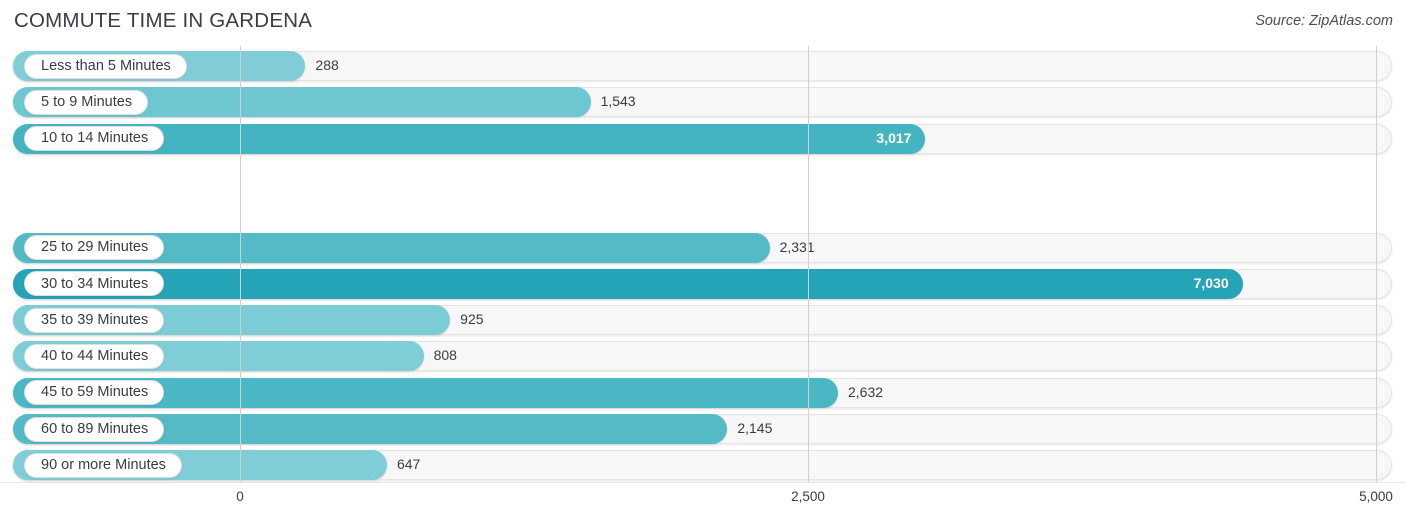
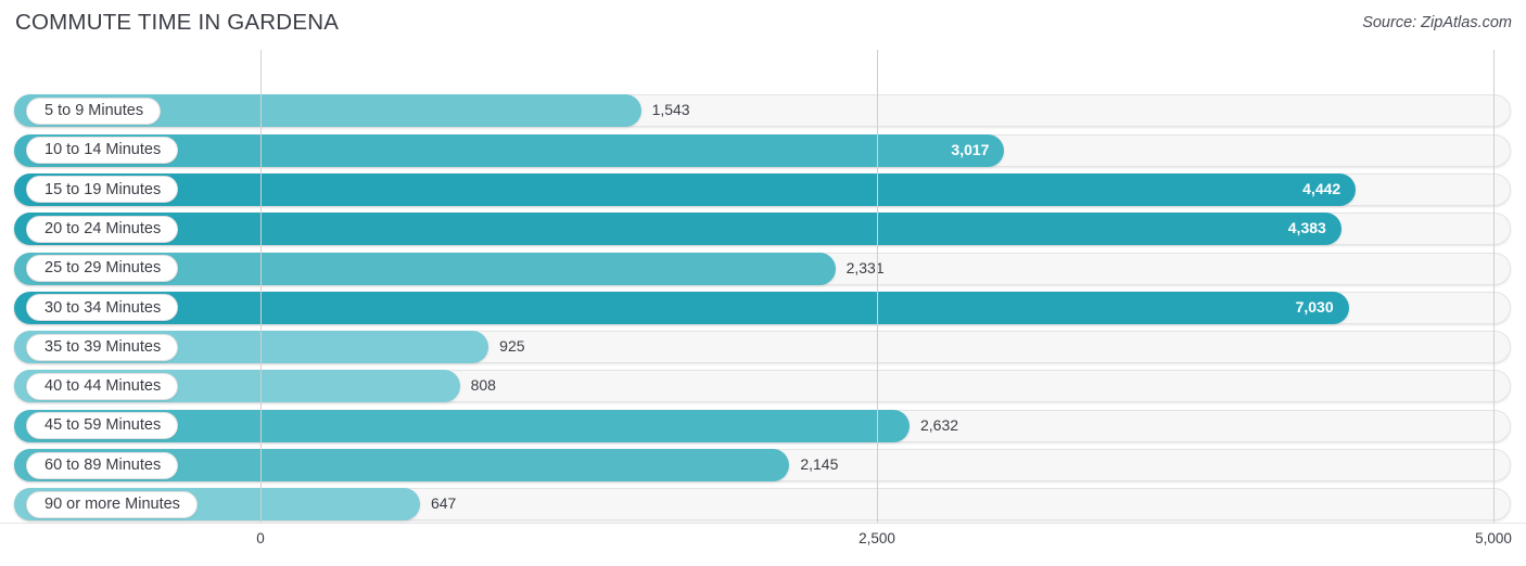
  COMMUTE TIME IN GARDENA
  Source: ZipAtlas.com
- Less than 5 Minutes
- 288
  5 to 9 Minutes
  1,543
  10 to 14 Minutes
  3,017
+ 15 to 19 Minutes
+ 4,442
+ 20 to 24 Minutes
+ 4,383
  25 to 29 Minutes
  2,331
  30 to 34 Minutes
  7,030
  35 to 39 Minutes
  925
  40 to 44 Minutes
  808
  45 to 59 Minutes
  2,632
  60 to 89 Minutes
  2,145
  90 or more Minutes
  647
  0
  2,500
  5,000
